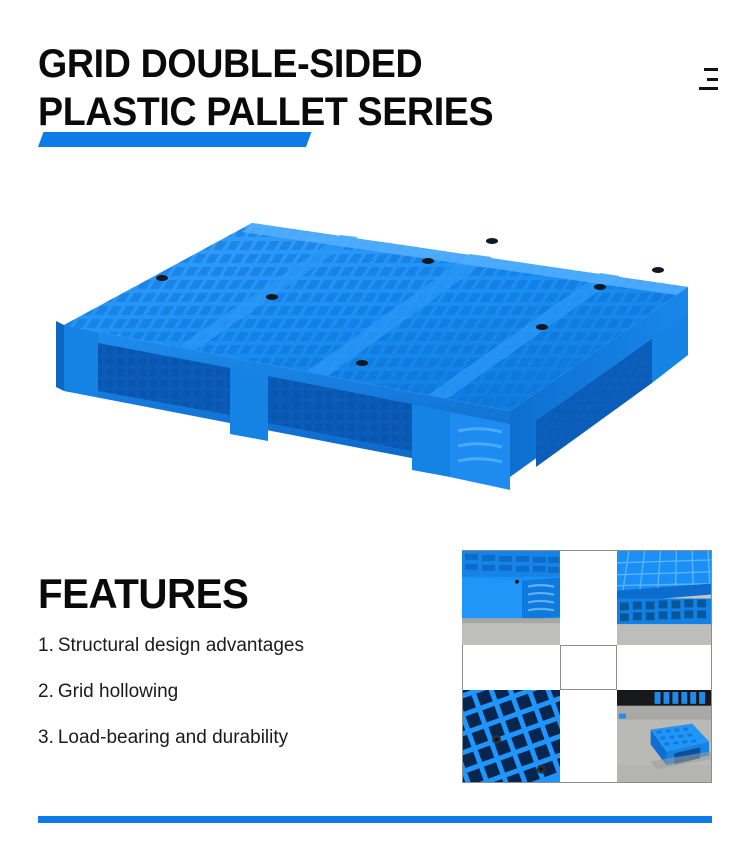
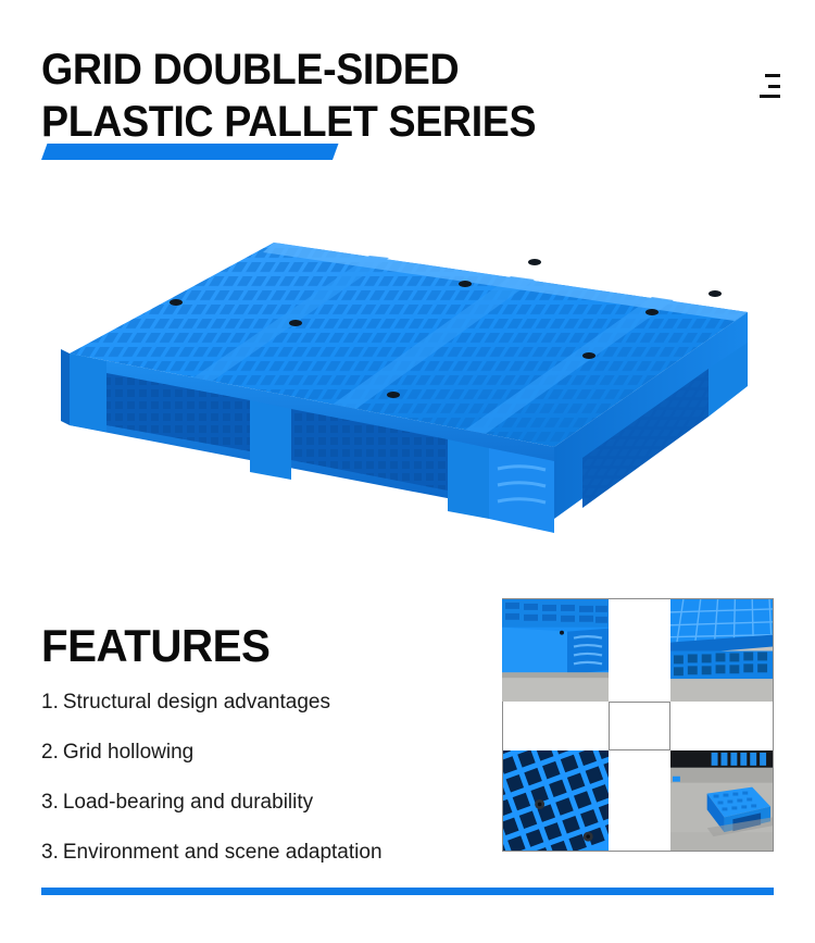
  GRID DOUBLE-SIDED
  PLASTIC PALLET SERIES
  FEATURES
  1. Structural design advantages
  2. Grid hollowing
  3. Load-bearing and durability
+ 3. Environment and scene adaptation
